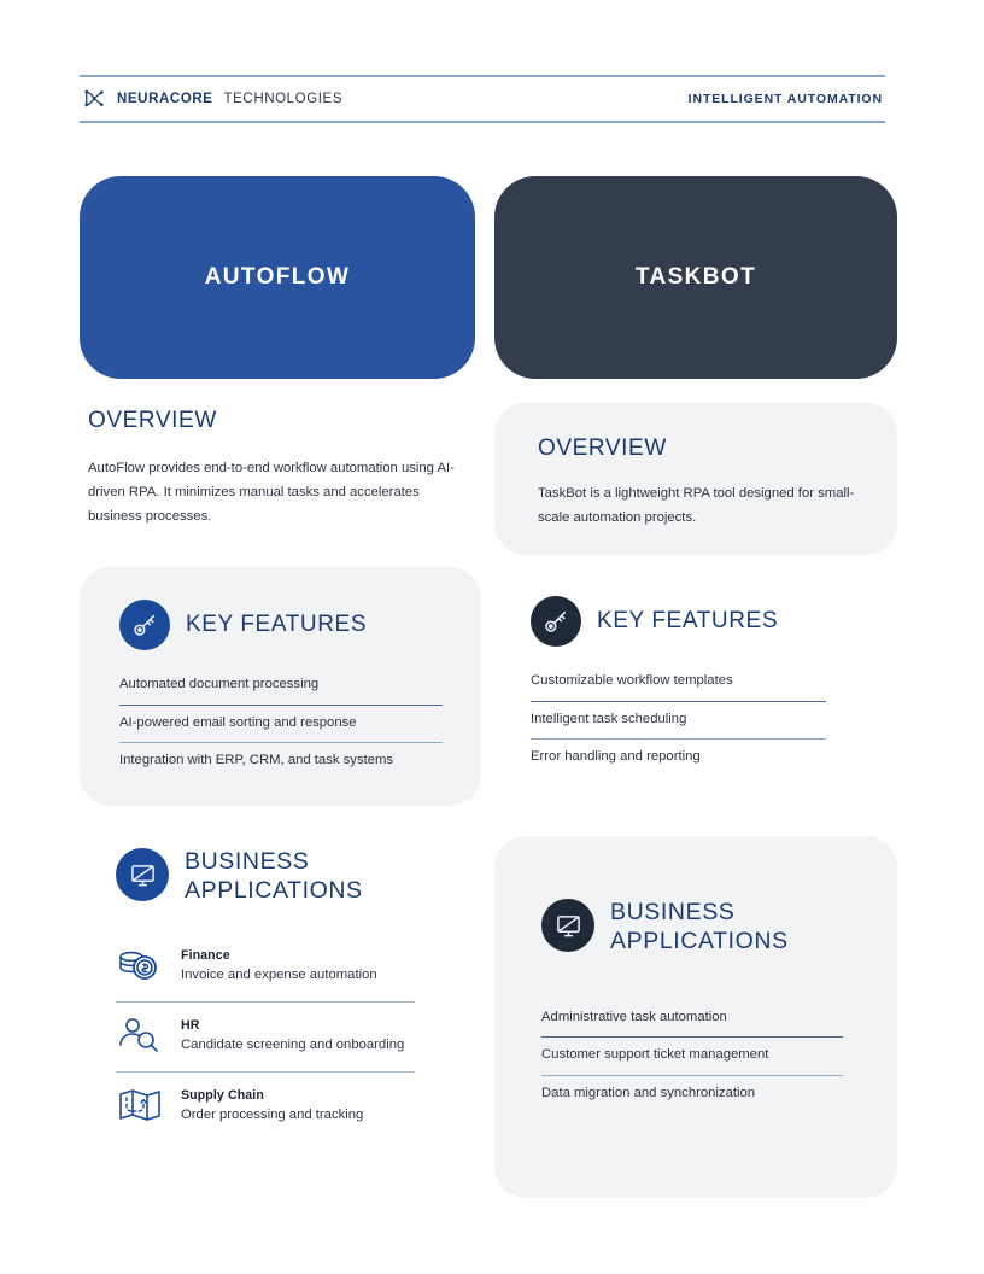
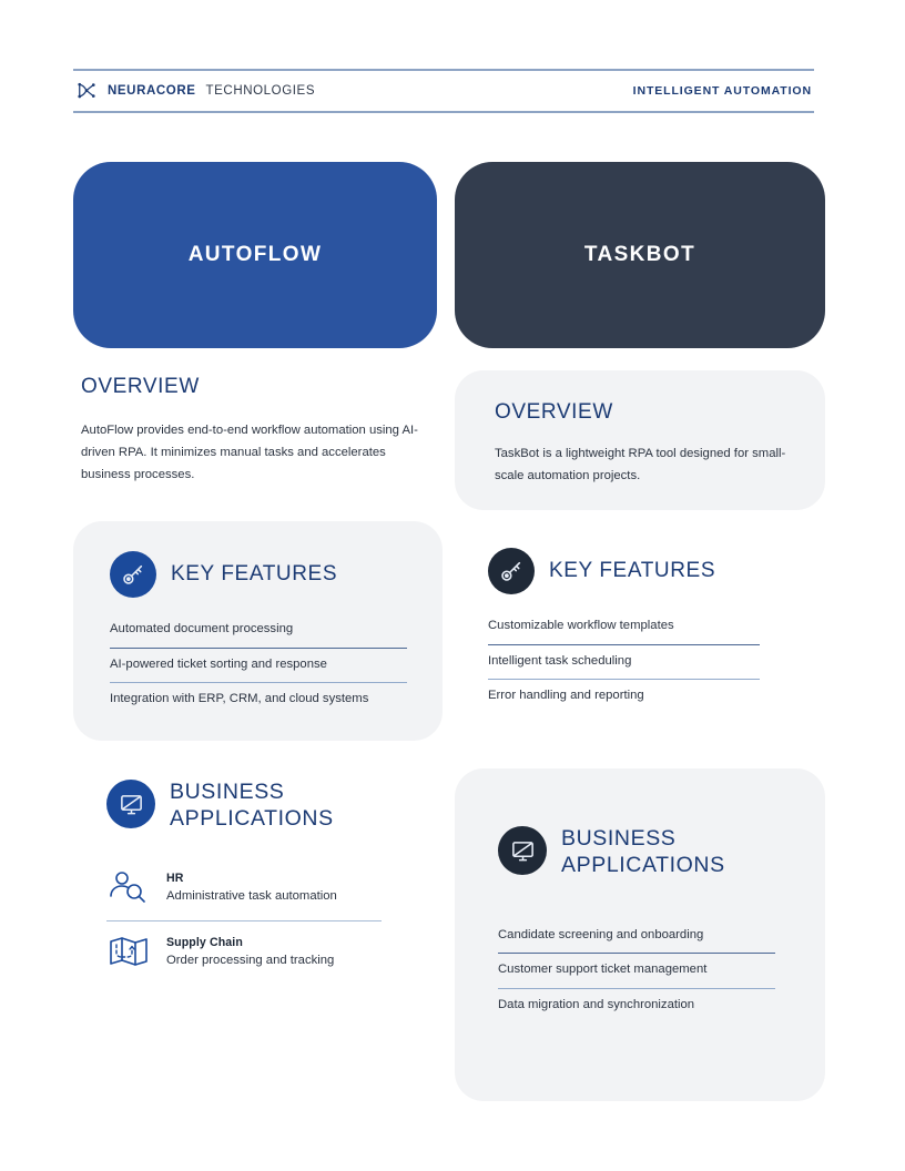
  NEURACORE
  TECHNOLOGIES
  INTELLIGENT AUTOMATION
  AUTOFLOW
  TASKBOT
  OVERVIEW
  AutoFlow provides end-to-end workflow automation using AI-driven RPA. It minimizes manual tasks and accelerates business processes.
  OVERVIEW
  TaskBot is a lightweight RPA tool designed for small-scale automation projects.
  KEY FEATURES
  Automated document processing
- AI-powered email sorting and response
+ AI-powered ticket sorting and response
- Integration with ERP, CRM, and task systems
+ Integration with ERP, CRM, and cloud systems
  KEY FEATURES
  Customizable workflow templates
  Intelligent task scheduling
  Error handling and reporting
  BUSINESS
  APPLICATIONS
- Finance
- Invoice and expense automation
  HR
- Candidate screening and onboarding
+ Administrative task automation
  Supply Chain
  Order processing and tracking
  BUSINESS
  APPLICATIONS
- Administrative task automation
+ Candidate screening and onboarding
  Customer support ticket management
  Data migration and synchronization
